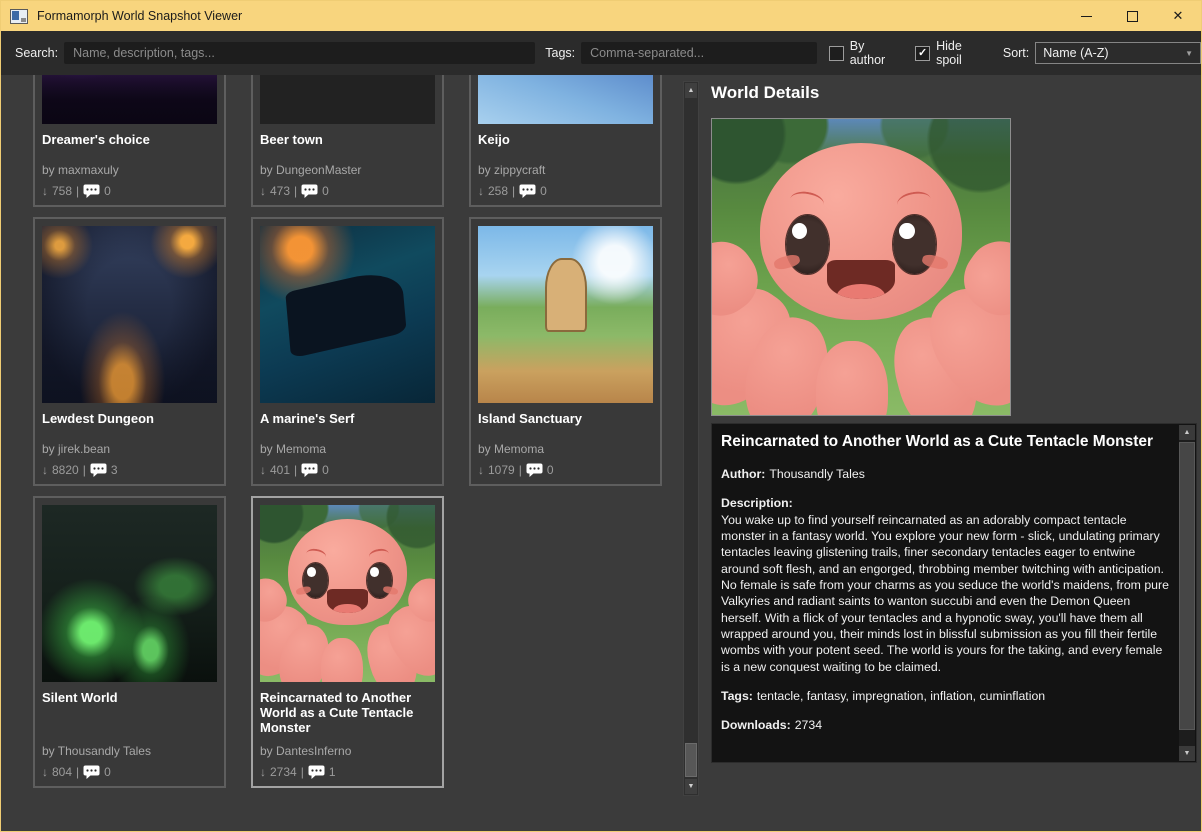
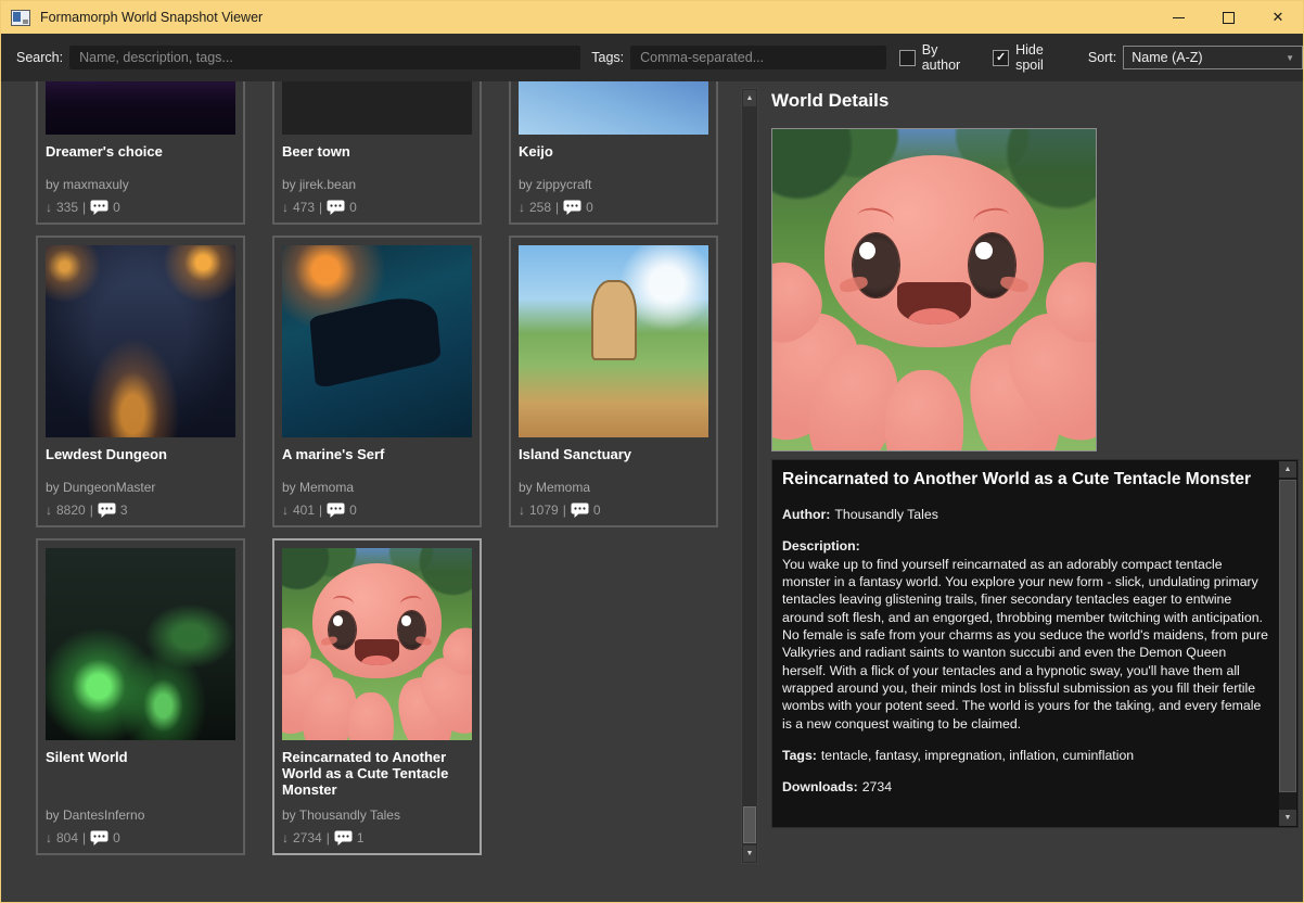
  Formamorph World Snapshot Viewer
  ✕
  Search:
  Name, description, tags...
  Tags:
  Comma-separated...
  By author
  ✓
  Hide spoil
  Sort:
  Name (A-Z)
  ▼
  Dreamer's choice
  by maxmaxuly
  ↓
- 758
+ 335
  |
  0
  Beer town
- by DungeonMaster
+ by jirek.bean
  ↓
  473
  |
  0
  Keijo
  by zippycraft
  ↓
  258
  |
  0
  Lewdest Dungeon
- by jirek.bean
+ by DungeonMaster
  ↓
  8820
  |
  3
  A marine's Serf
  by Memoma
  ↓
  401
  |
  0
  Island Sanctuary
  by Memoma
  ↓
  1079
  |
  0
  Silent World
- by Thousandly Tales
+ by DantesInferno
  ↓
  804
  |
  0
  Reincarnated to Another World as a Cute Tentacle Monster
- by DantesInferno
+ by Thousandly Tales
  ↓
  2734
  |
  1
  World Details
  Reincarnated to Another World as a Cute Tentacle Monster
  Author: Thousandly Tales
  Description:
  You wake up to find yourself reincarnated as an adorably compact tentacle monster in a fantasy world. You explore your new form - slick, undulating primary tentacles leaving glistening trails, finer secondary tentacles eager to entwine around soft flesh, and an engorged, throbbing member twitching with anticipation. No female is safe from your charms as you seduce the world's maidens, from pure Valkyries and radiant saints to wanton succubi and even the Demon Queen herself. With a flick of your tentacles and a hypnotic sway, you'll have them all wrapped around you, their minds lost in blissful submission as you fill their fertile wombs with your potent seed. The world is yours for the taking, and every female is a new conquest waiting to be claimed.
  Tags: tentacle, fantasy, impregnation, inflation, cuminflation
  Downloads: 2734
